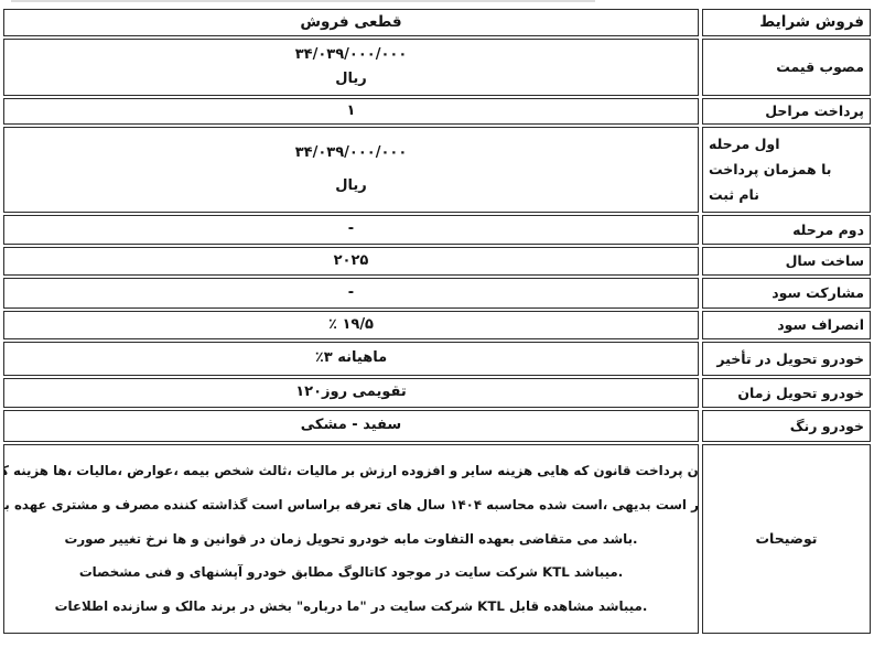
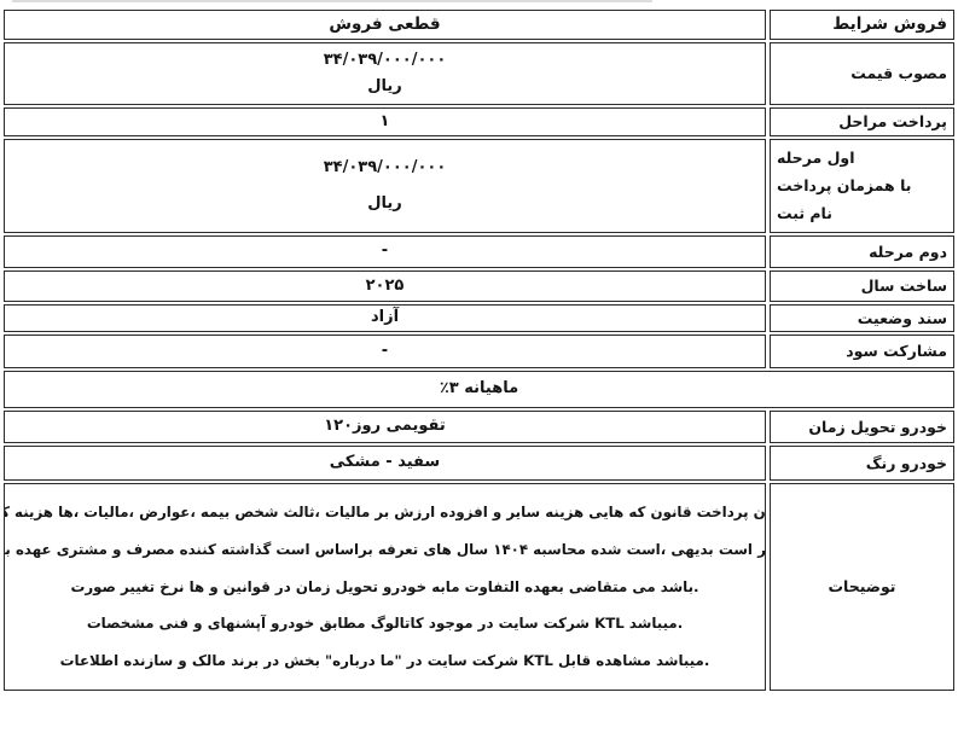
  فروش ‎قطعی
  شرایط ‎فروش
  ۳۴/۰۳۹/۰۰۰/۰۰۰
  ریال
  قیمت ‎مصوب
  ۱
  مراحل ‎پرداخت
  ۳۴/۰۳۹/۰۰۰/۰۰۰
  ریال
  مرحله ‎اول
  پرداخت ‎همزمان ‎با
  ثبت ‎نام
  -
  مرحله ‎دوم
  ۲۰۲۵
  سال ‎ساخت
+ آزاد
+ وضعیت ‎سند
  -
  سود ‎مشارکت
- ٪‎ ‎۱۹/۵
- سود ‎انصراف
  ٪۳‎ ‎ماهیانه
- تأخیر ‎در ‎تحویل ‎خودرو
  ۱۲۰روز ‎تقویمی
  زمان ‎تحویل ‎خودرو
  مشکی ‎-‎ ‎سفید
  رنگ ‎خودرو
  ک ‎هزینه ‎ها،‎ ‎مالیات،‎ ‎عوارض،‎ ‎بیمه ‎شخص ‎ثالث،‎ ‎مالیات ‎بر ‎ارزش ‎افزوده ‎و ‎سایر ‎هزینه ‎هایی ‎که ‎قانون ‎پرداخت ‎ن
  ب ‎عهده ‎مشتری ‎و ‎مصرف ‎کننده ‎گذاشته ‎است ‎براساس ‎تعرفه ‎های ‎سال ‎۱۴۰۴‎ ‎محاسبه ‎شده ‎است،‎ ‎بدیهی ‎است ‎ر
  صورت ‎تغییر ‎نرخ ‎ها ‎و ‎قوانین ‎در ‎زمان ‎تحویل ‎خودرو ‎مابه ‎التفاوت ‎بعهده ‎متقاضی ‎می ‎باشد.
  مشخصات ‎فنی ‎و ‎آپشنهای ‎خودرو ‎مطابق ‎کاتالوگ ‎موجود ‎در ‎سایت ‎شرکت ‎KTL‎ ‎میباشد.
  اطلاعات ‎سازنده ‎و ‎مالک ‎برند ‎در ‎بخش ‎"درباره ‎ما"‎ ‎در ‎سایت ‎شرکت ‎KTL‎ ‎قابل ‎مشاهده ‎میباشد.
  توضیحات
